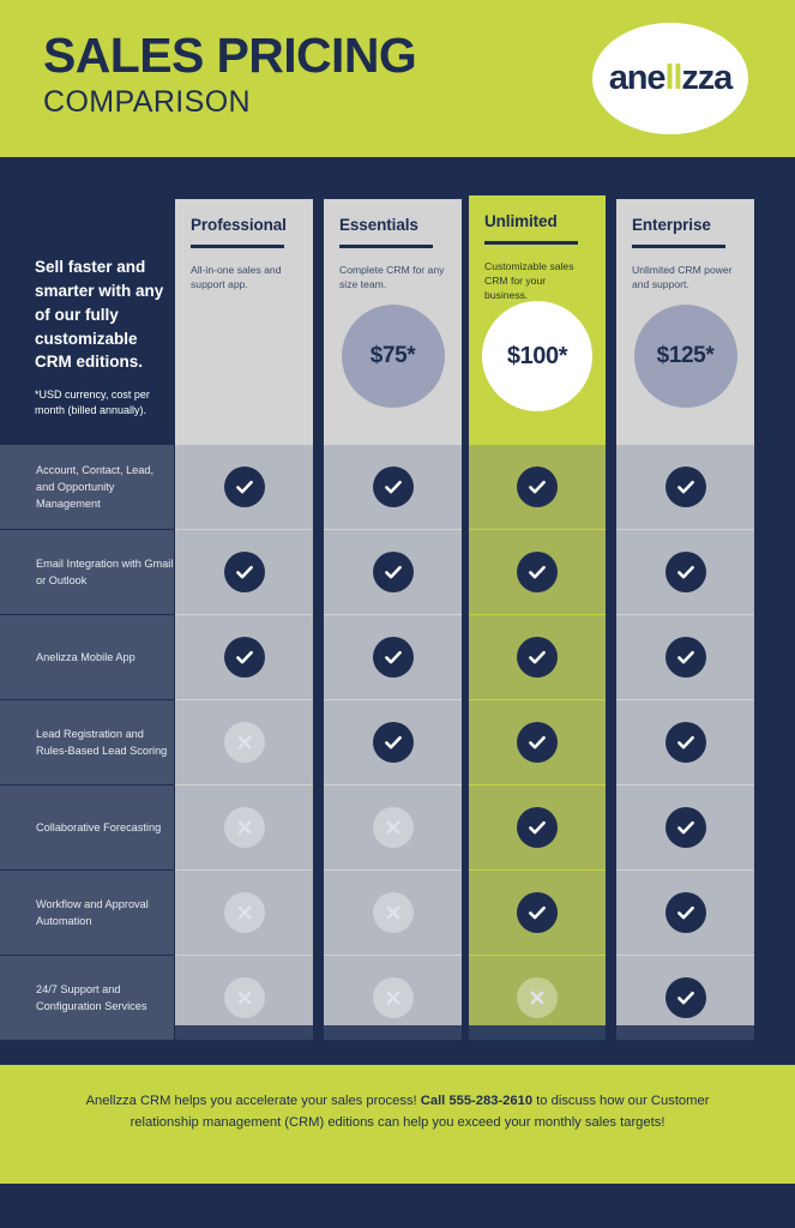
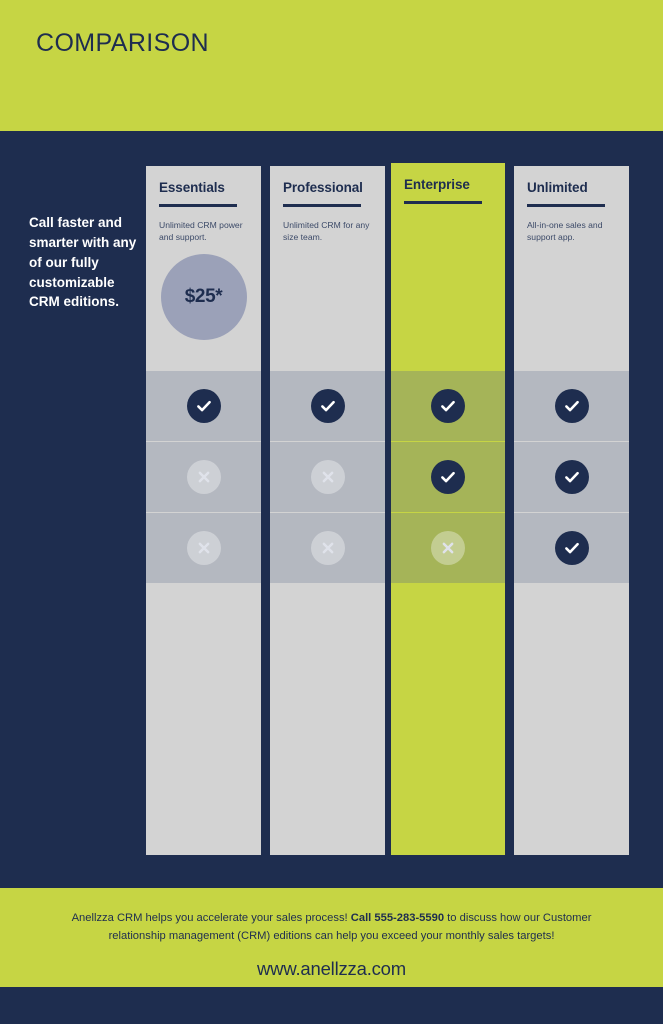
- SALES PRICING
  COMPARISON
- anellzza
- Sell faster and smarter with any of our fully customizable CRM editions.
+ Call faster and smarter with any of our fully customizable CRM editions.
- *USD currency, cost per month (billed annually).
- Professional
+ Essentials
- All-in-one sales and support app.
+ Unlimited CRM power and support.
+ $25*
- Essentials
+ Professional
- Complete CRM for any size team.
+ Unlimited CRM for any size team.
- $75*
- Unlimited
+ Enterprise
- Customizable sales CRM for your business.
- $100*
- Enterprise
+ Unlimited
- Unlimited CRM power and support.
+ All-in-one sales and support app.
- $125*
- Account, Contact, Lead, and Opportunity Management
- Email Integration with Gmail or Outlook
- Anelizza Mobile App
- Lead Registration and Rules-Based Lead Scoring
- Collaborative Forecasting
- Workflow and Approval Automation
- 24/7 Support and Configuration Services
- Anellzza CRM helps you accelerate your sales process! Call 555-283-2610 to discuss how our Customer relationship management (CRM) editions can help you exceed your monthly sales targets!
+ Anellzza CRM helps you accelerate your sales process! Call 555-283-5590 to discuss how our Customer relationship management (CRM) editions can help you exceed your monthly sales targets!
+ www.anellzza.com
